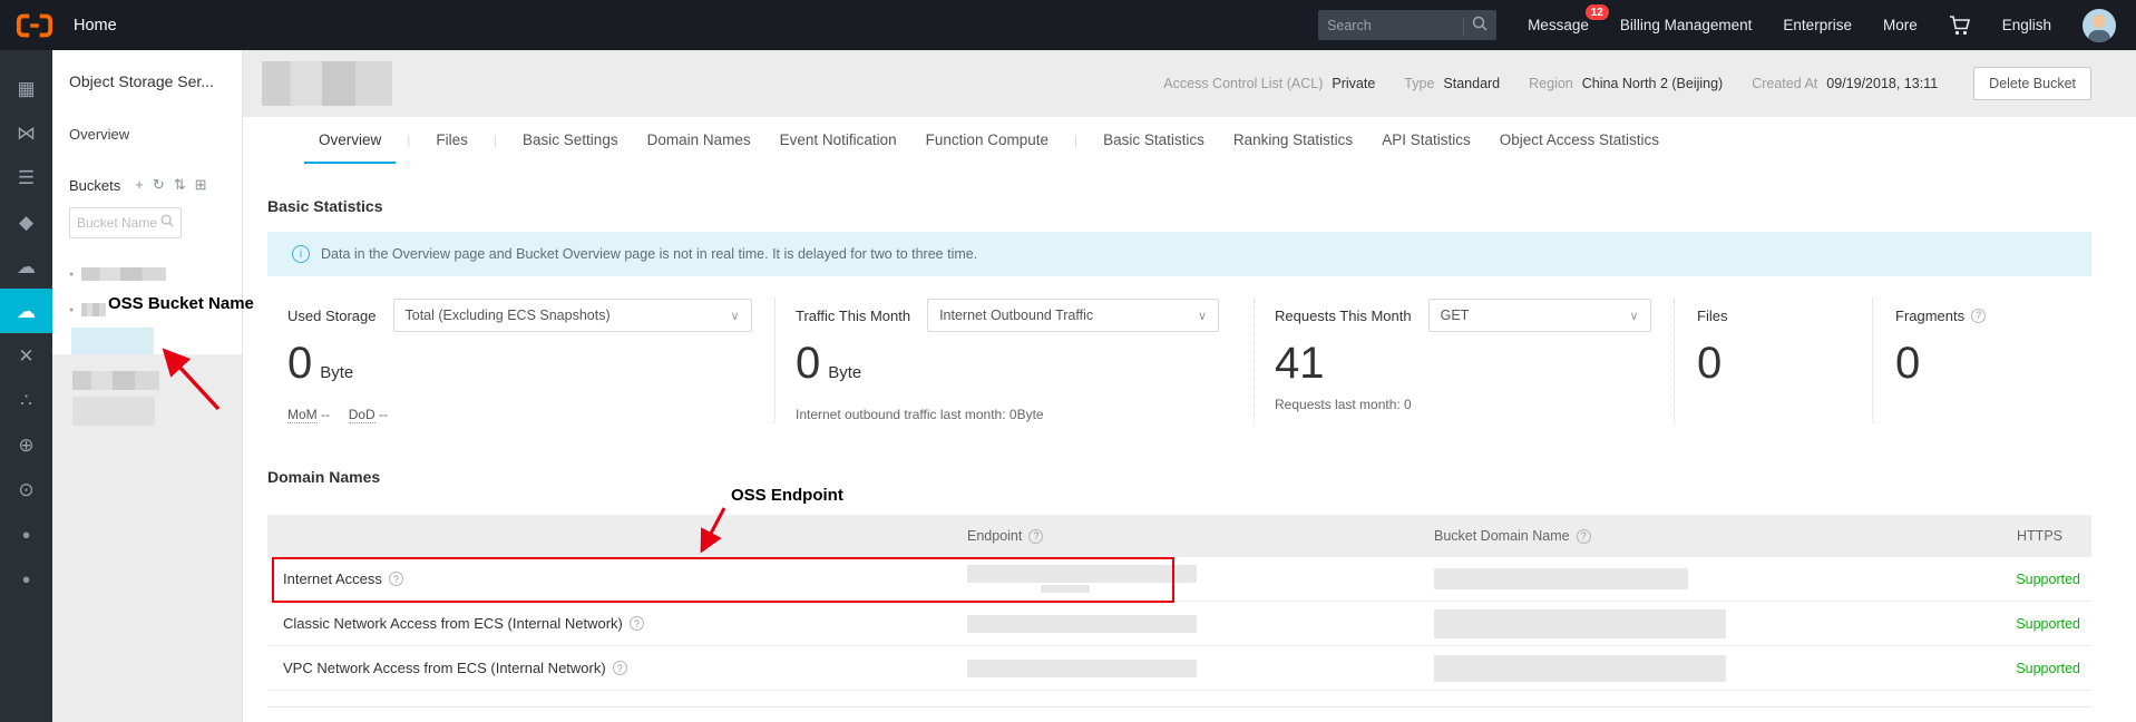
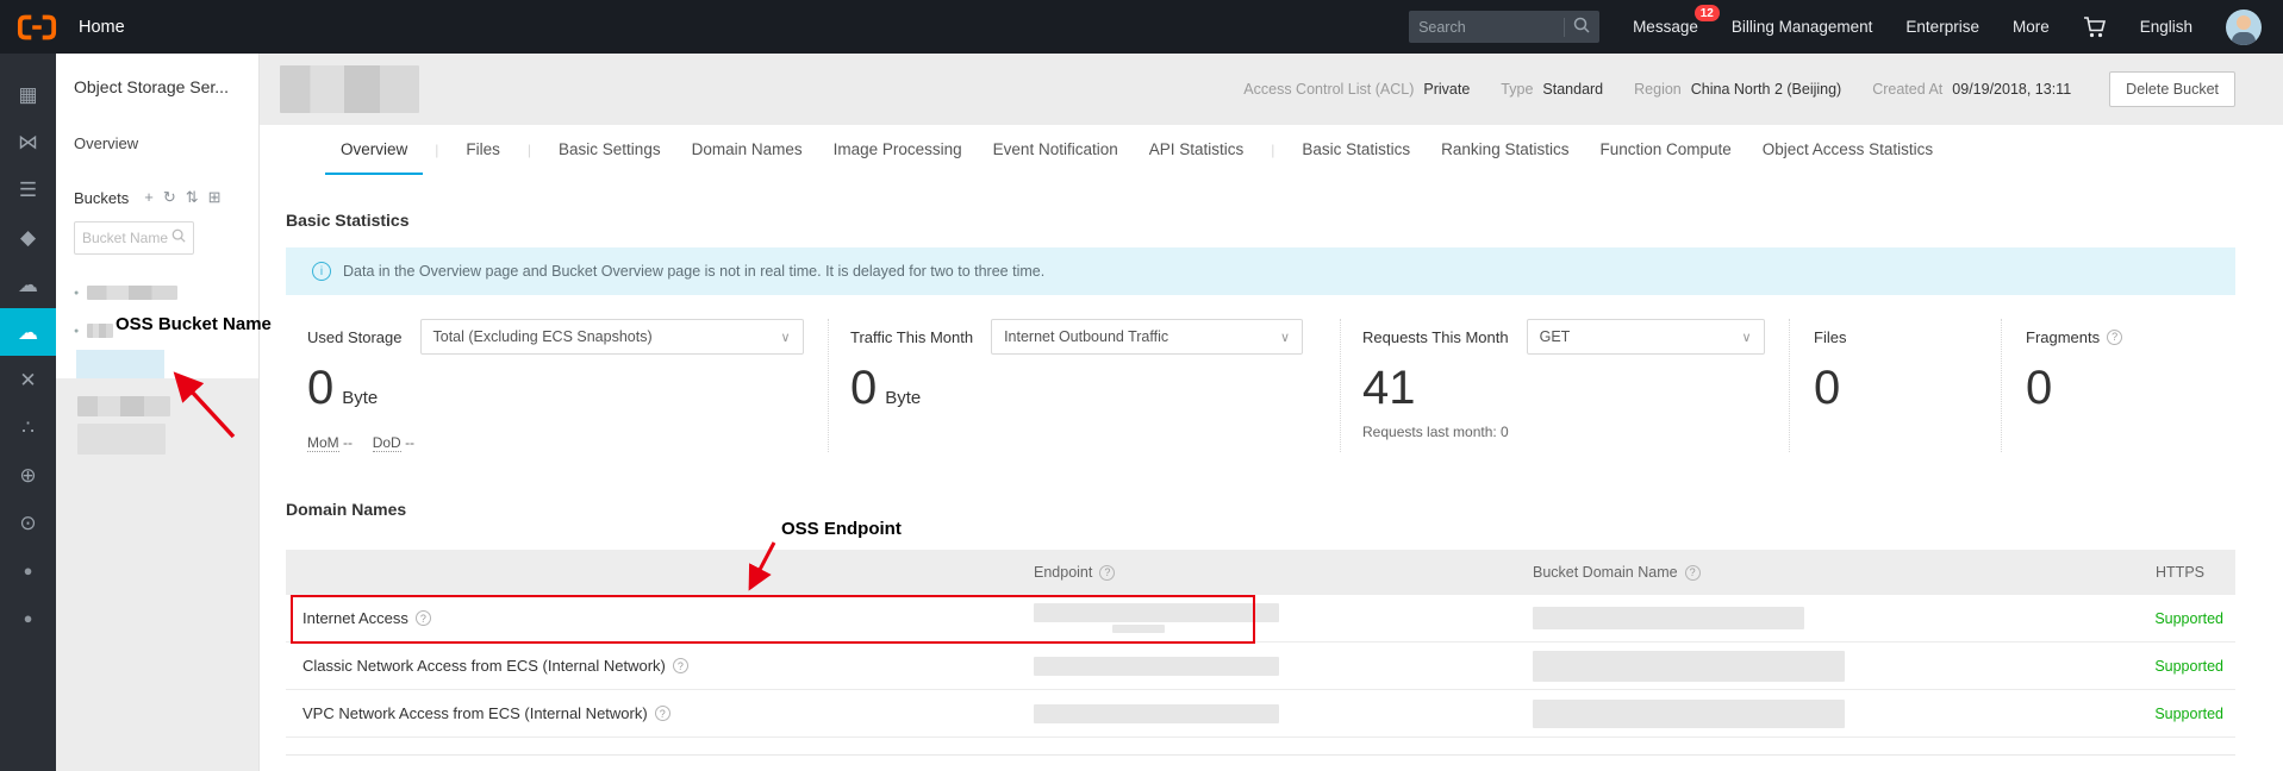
  Home
  Search
  Message
  12
  Billing Management
  Enterprise
  More
  English
  ▦
  ⋈
  ☰
  ◆
  ☁
  ☁
  ✕
  ∴
  ⊕
  ⊙
  ●
  ●
  Object Storage Ser...
  Overview
  Buckets
  +
  ↻
  ⇅
  ⊞
  Bucket Name
  Access Control List (ACL) Private
  Type Standard
  Region China North 2 (Beijing)
  Created At 09/19/2018, 13:11
  Delete Bucket
  Overview
  Files
  Basic Settings
  Domain Names
+ Image Processing
  Event Notification
- Function Compute
+ API Statistics
  Basic Statistics
  Ranking Statistics
- API Statistics
+ Function Compute
  Object Access Statistics
  Basic Statistics
  i
  Data in the Overview page and Bucket Overview page is not in real time. It is delayed for two to three time.
  Used Storage
  Total (Excluding ECS Snapshots)
  ∨
  0
  Byte
  MoM -- DoD --
  Traffic This Month
  Internet Outbound Traffic
  ∨
  0
  Byte
- Internet outbound traffic last month: 0Byte
  Requests This Month
  GET
  ∨
  41
  Requests last month: 0
  Files
  0
  Fragments
  ?
  0
  Domain Names
  Endpoint
  ?
  Bucket Domain Name
  ?
  HTTPS
  Internet Access
  ?
  Supported
  Classic Network Access from ECS (Internal Network)
  ?
  Supported
  VPC Network Access from ECS (Internal Network)
  ?
  Supported
  OSS Bucket Name
  OSS Endpoint
